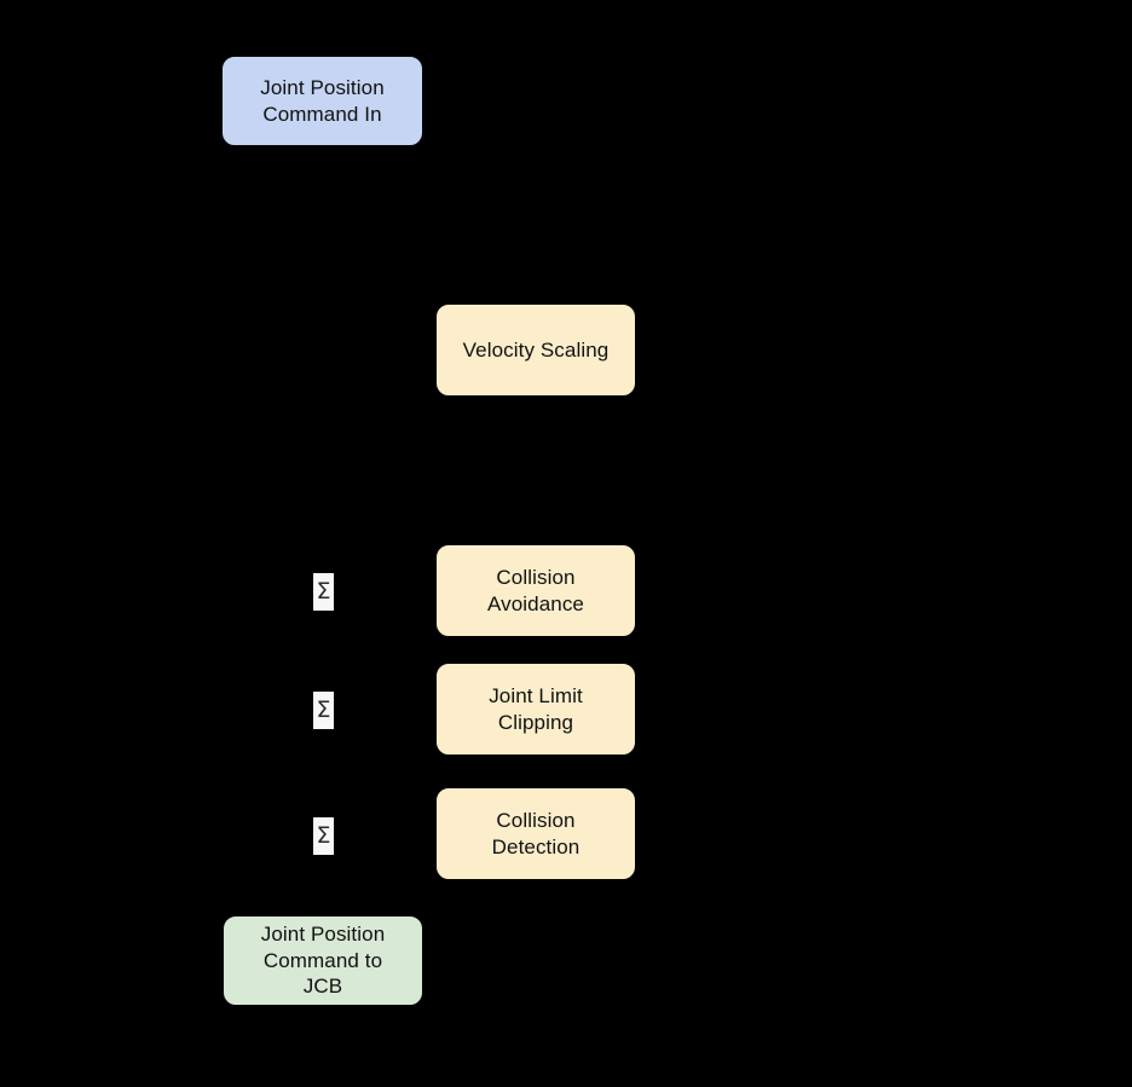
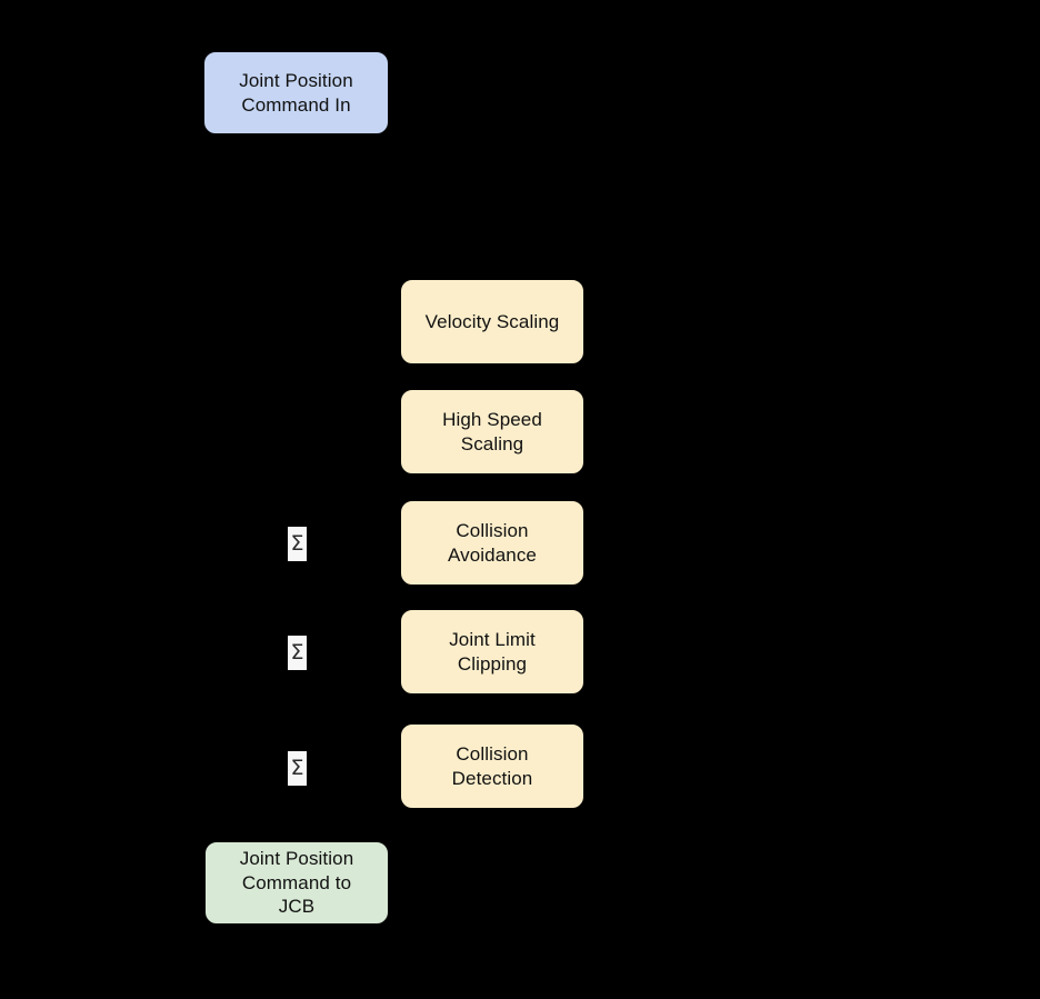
  Joint Position
  Command In
  Velocity Scaling
+ High Speed
+ Scaling
  Collision
  Avoidance
  Joint Limit
  Clipping
  Collision
  Detection
  Joint Position
  Command to
  JCB
  Σ
  Σ
  Σ
